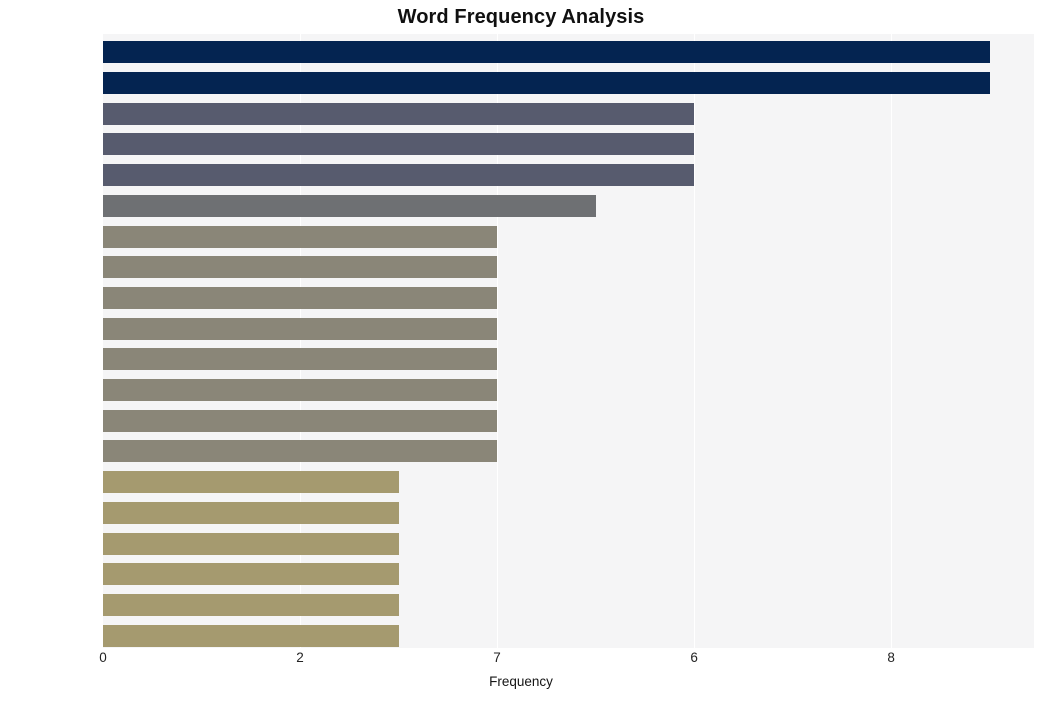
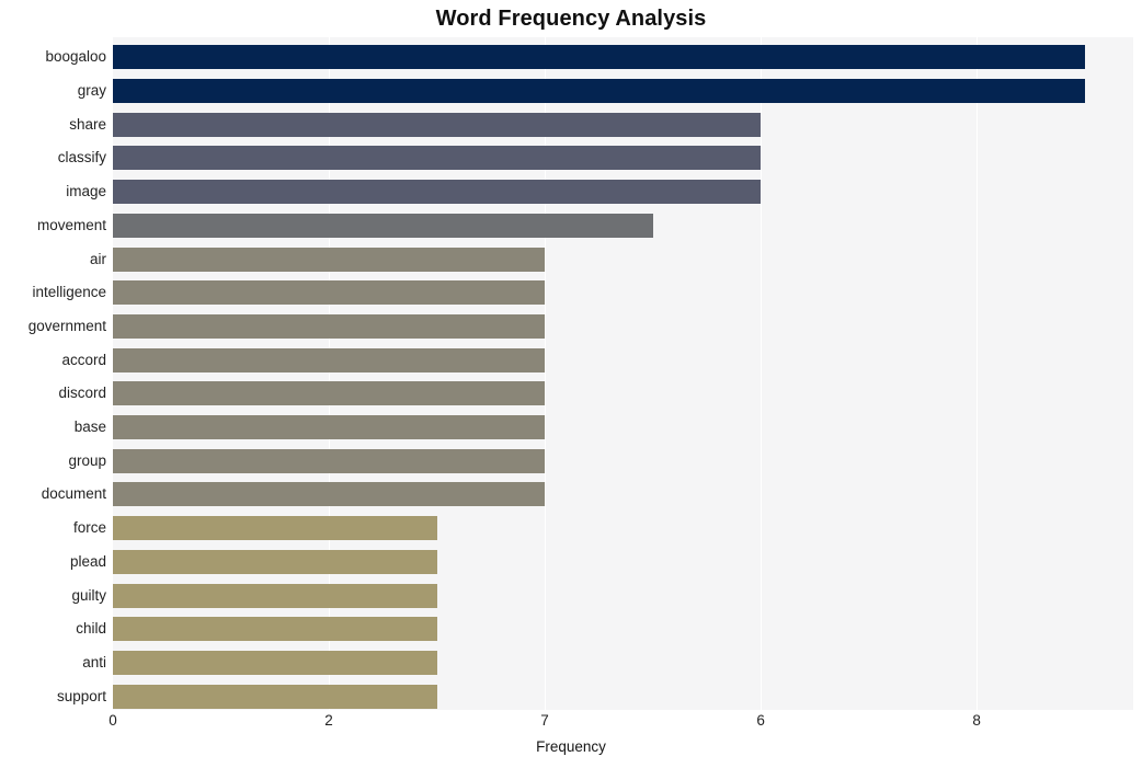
  Word Frequency Analysis
+ boogaloo
+ gray
+ share
+ classify
+ image
+ movement
+ air
+ intelligence
+ government
+ accord
+ discord
+ base
+ group
+ document
+ force
+ plead
+ guilty
+ child
+ anti
+ support
  0
  2
  7
  6
  8
  Frequency
